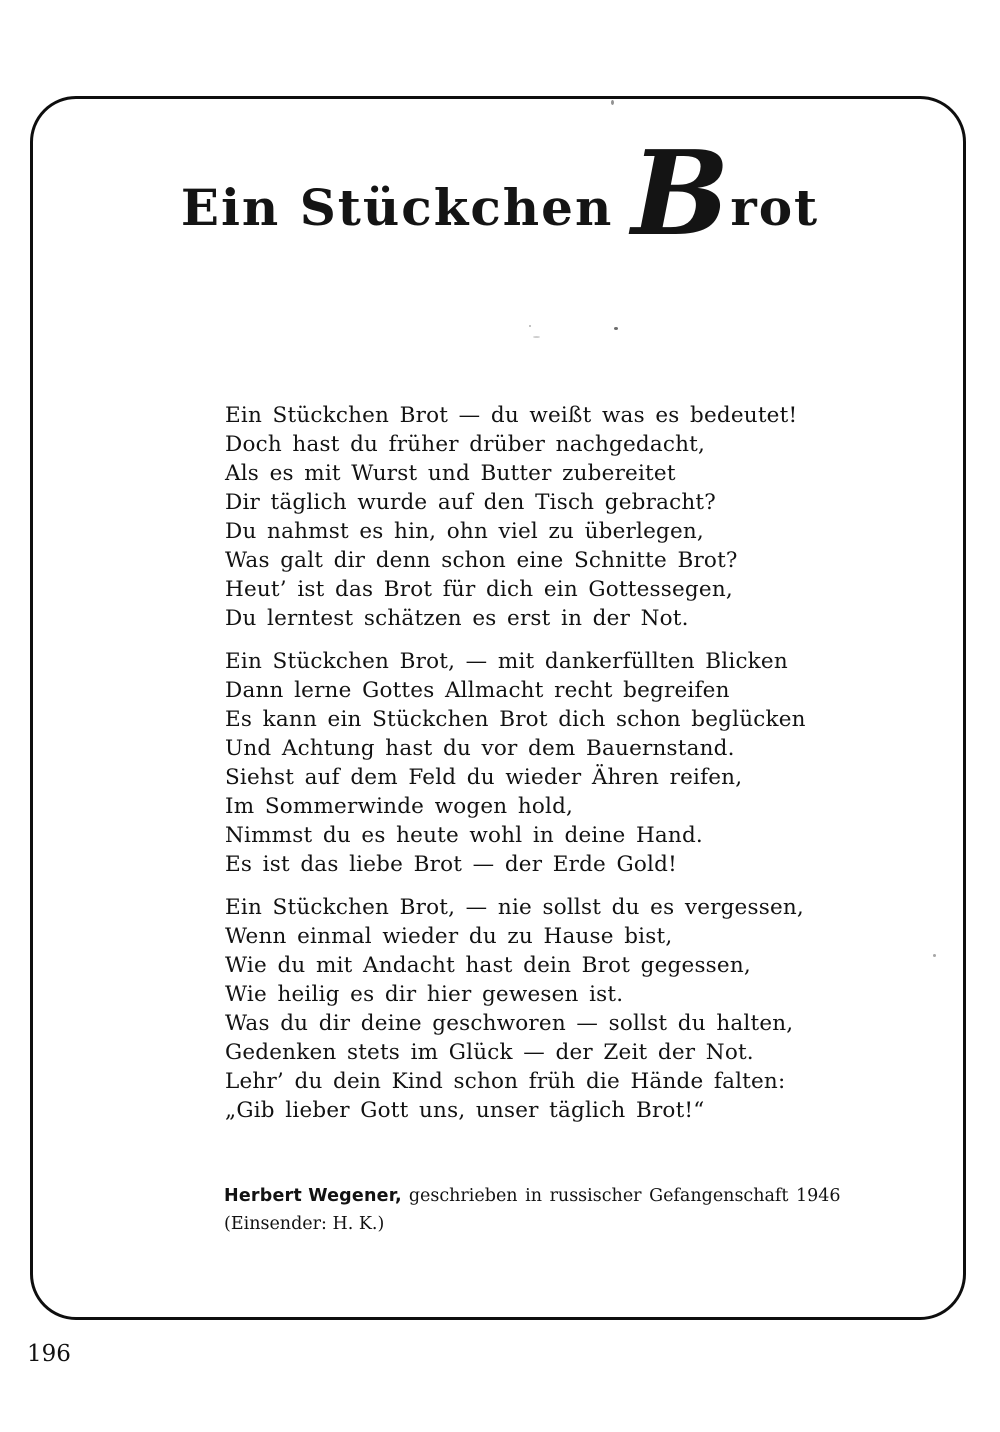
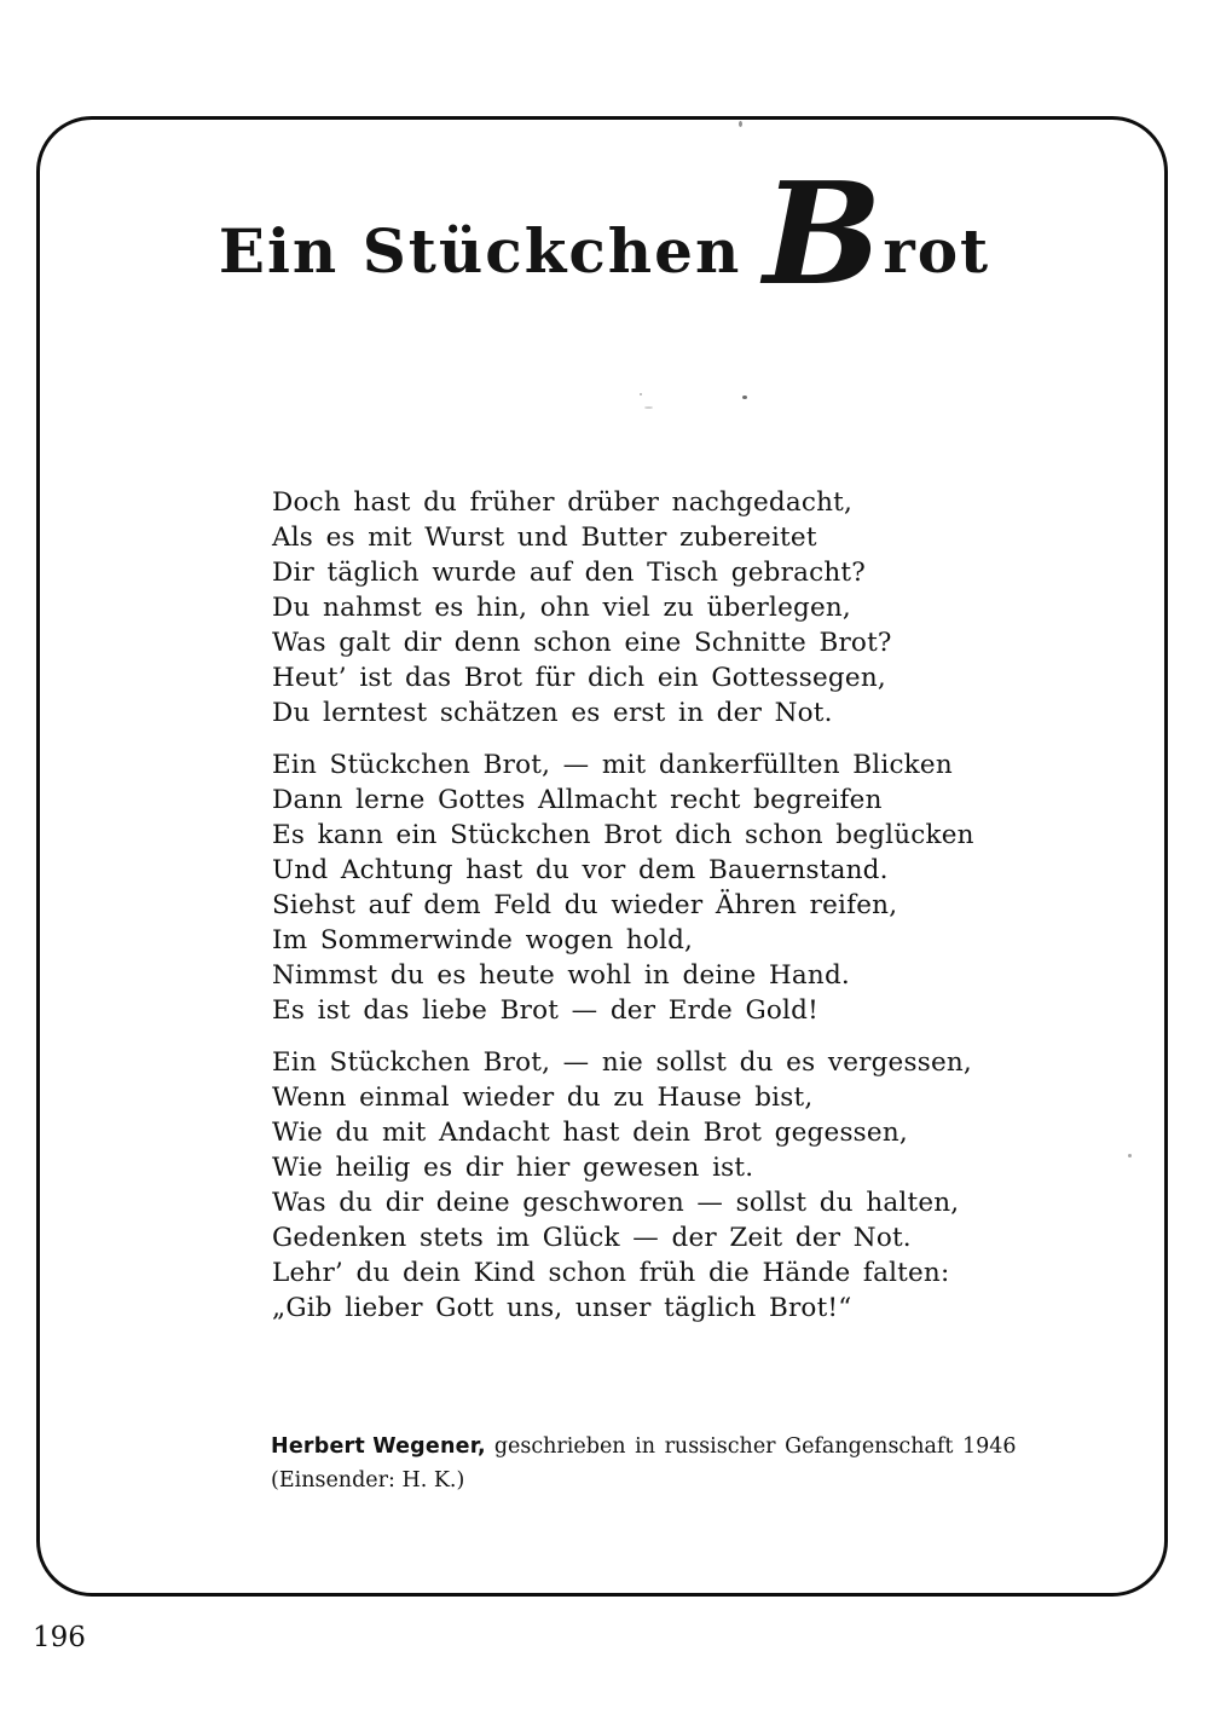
  Ein Stückchen
  B
  rot
- Ein Stückchen Brot — du weißt was es bedeutet!
  Doch hast du früher drüber nachgedacht,
  Als es mit Wurst und Butter zubereitet
  Dir täglich wurde auf den Tisch gebracht?
  Du nahmst es hin, ohn viel zu überlegen,
  Was galt dir denn schon eine Schnitte Brot?
  Heut’ ist das Brot für dich ein Gottessegen,
  Du lerntest schätzen es erst in der Not.
  Ein Stückchen Brot, — mit dankerfüllten Blicken
  Dann lerne Gottes Allmacht recht begreifen
  Es kann ein Stückchen Brot dich schon beglücken
  Und Achtung hast du vor dem Bauernstand.
  Siehst auf dem Feld du wieder Ähren reifen,
  Im Sommerwinde wogen hold,
  Nimmst du es heute wohl in deine Hand.
  Es ist das liebe Brot — der Erde Gold!
  Ein Stückchen Brot, — nie sollst du es vergessen,
  Wenn einmal wieder du zu Hause bist,
  Wie du mit Andacht hast dein Brot gegessen,
  Wie heilig es dir hier gewesen ist.
  Was du dir deine geschworen — sollst du halten,
  Gedenken stets im Glück — der Zeit der Not.
  Lehr’ du dein Kind schon früh die Hände falten:
  „Gib lieber Gott uns, unser täglich Brot!“
  Herbert Wegener, geschrieben in russischer Gefangenschaft 1946
  (Einsender: H. K.)
  196
